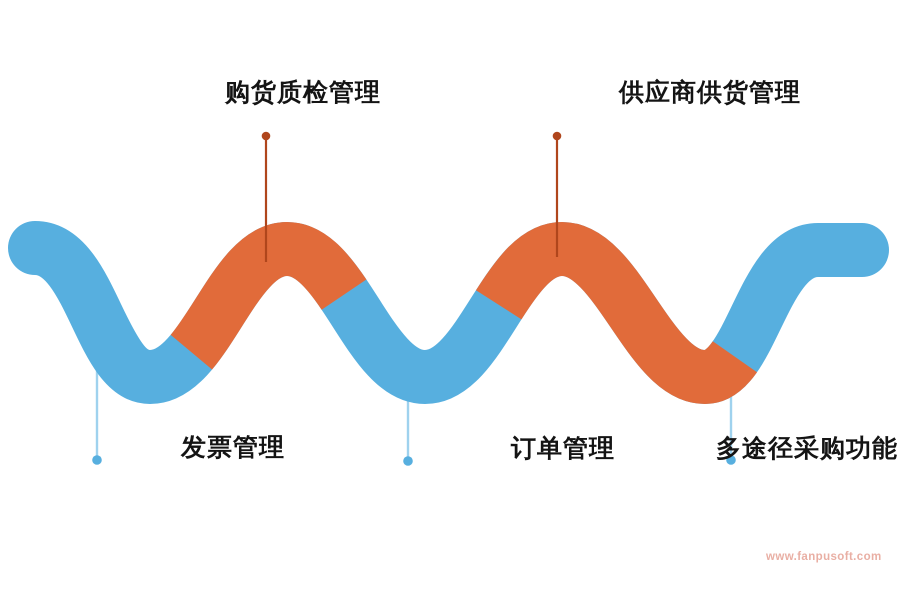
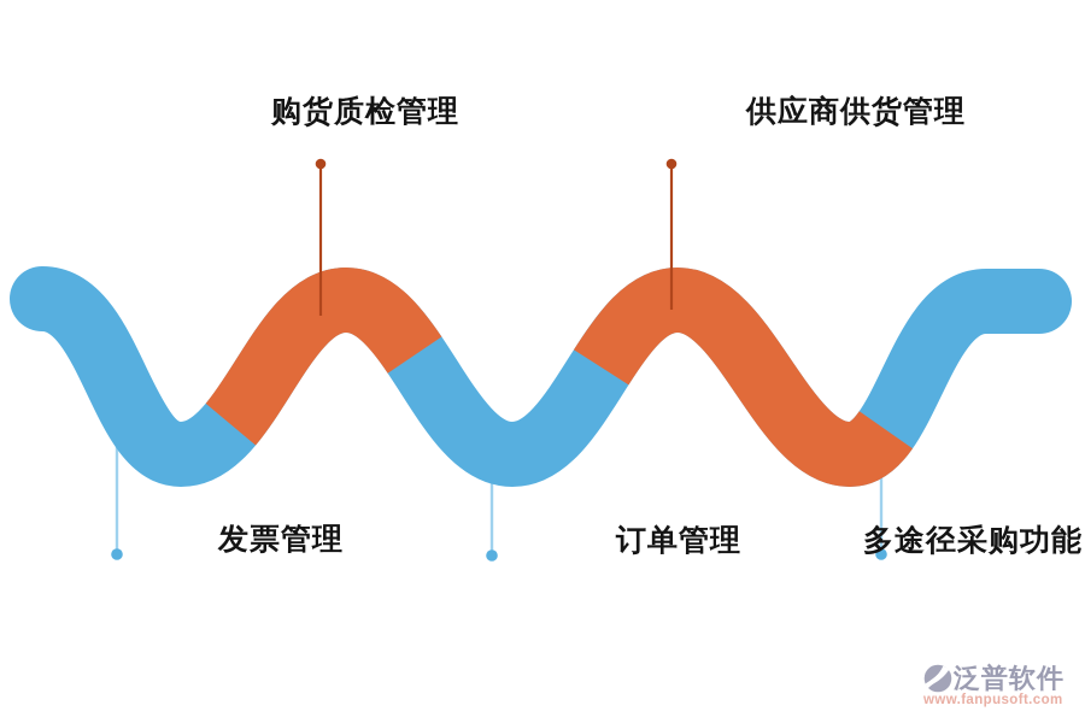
  购货质检管理
  供应商供货管理
  发票管理
  订单管理
  多途径采购功能
+ 泛普软件
  www.fanpusoft.com
